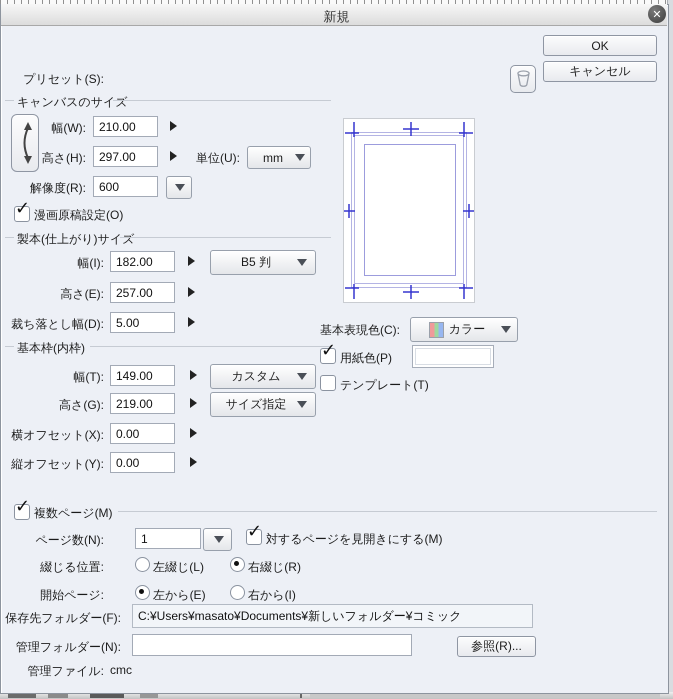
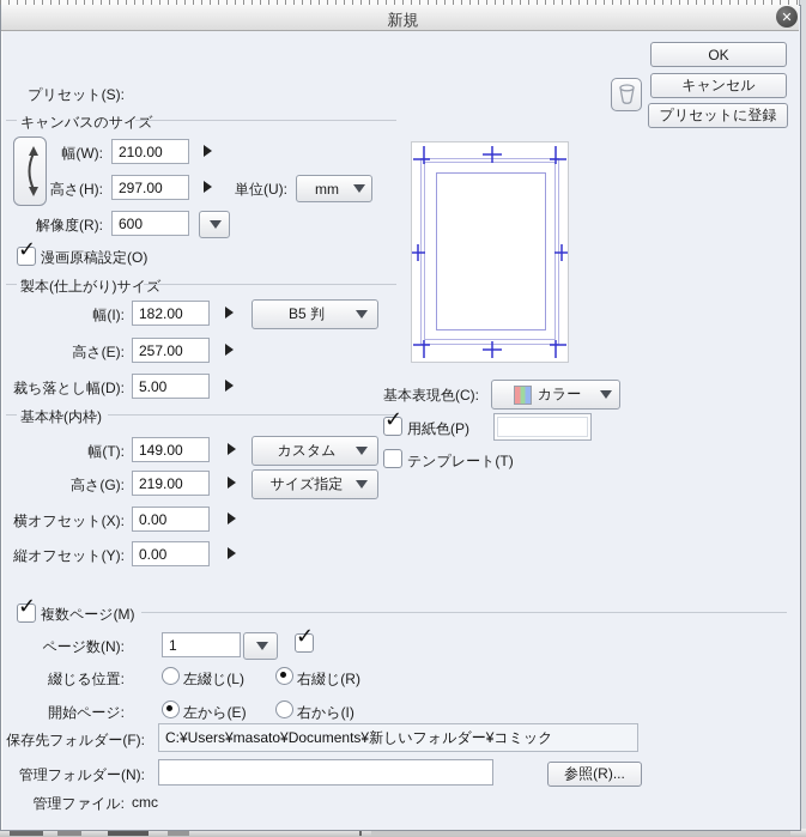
  新規
  ✕
  OK
  キャンセル
+ プリセットに登録
  プリセット(S):
  キャンバスのサイズ
  幅(W):
  210.00
  高さ(H):
  297.00
  単位(U):
  mm
  解像度(R):
  600
  ✓
  漫画原稿設定(O)
  製本(仕上がり)サイズ
  幅(I):
  182.00
  B5 判
  高さ(E):
  257.00
  裁ち落とし幅(D):
  5.00
  基本枠(内枠)
  幅(T):
  149.00
  カスタム
  高さ(G):
  219.00
  サイズ指定
  横オフセット(X):
  0.00
  縦オフセット(Y):
  0.00
  基本表現色(C):
  カラー
  ✓
  用紙色(P)
  テンプレート(T)
  ✓
  複数ページ(M)
  ページ数(N):
  1
  ✓
- 対するページを見開きにする(M)
  綴じる位置:
  左綴じ(L)
  右綴じ(R)
  開始ページ:
  左から(E)
  右から(I)
  保存先フォルダー(F):
  C:¥Users¥masato¥Documents¥新しいフォルダー¥コミック
  管理フォルダー(N):
  参照(R)...
  管理ファイル:
  cmc
